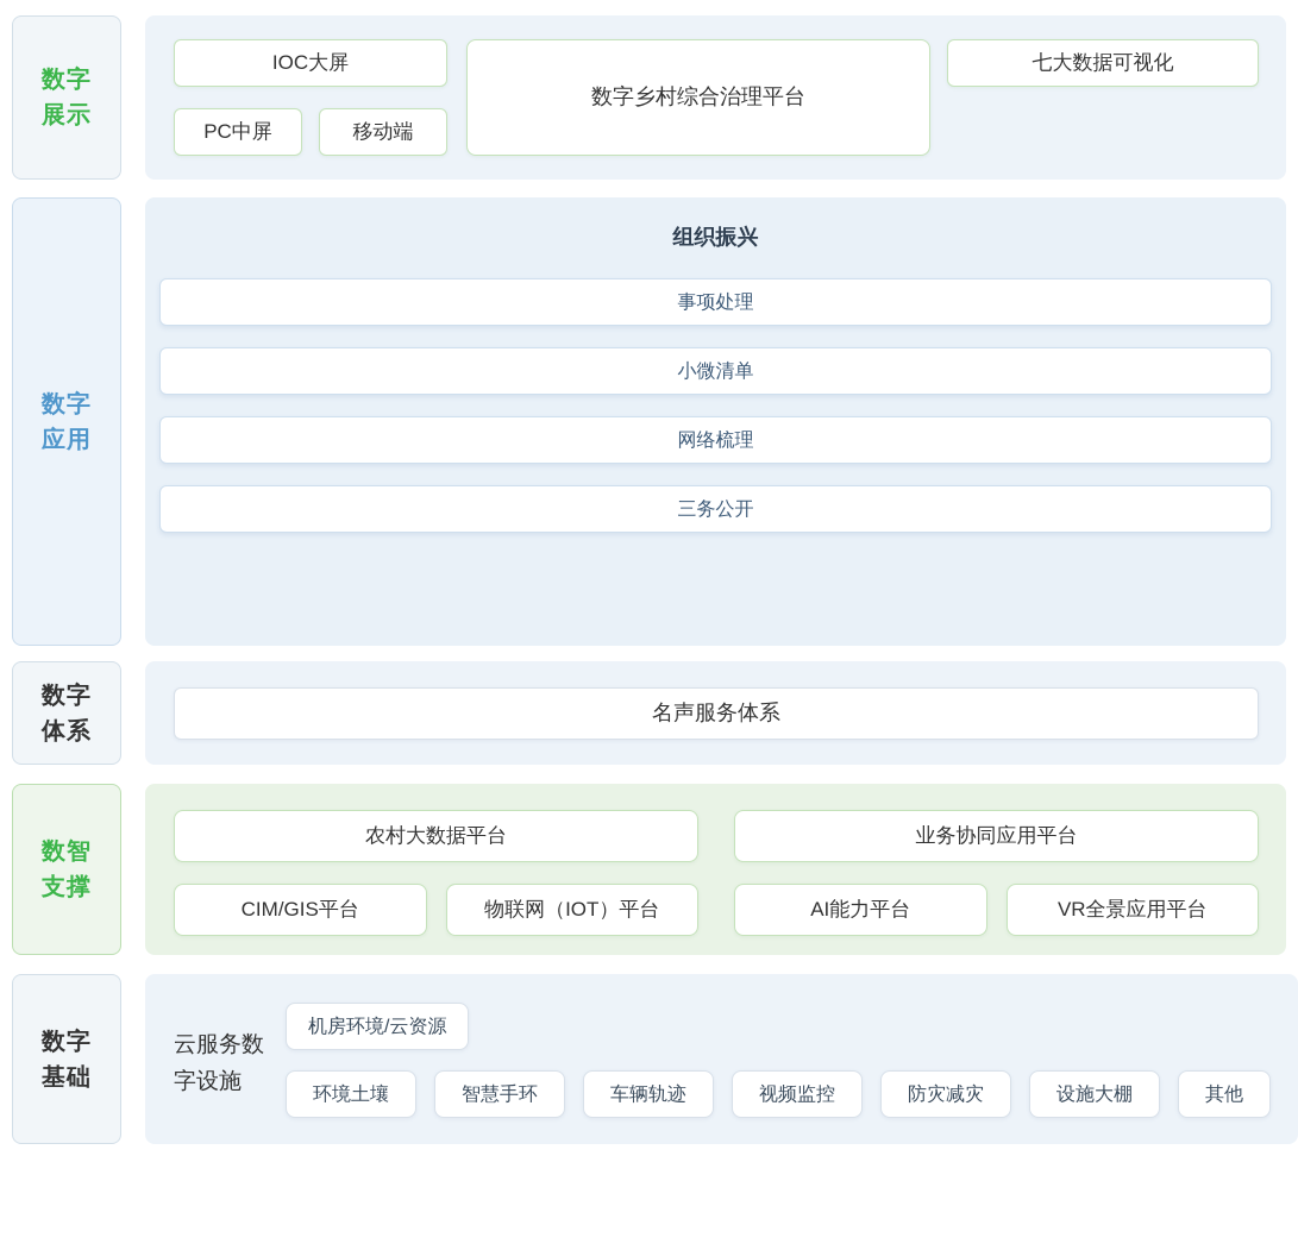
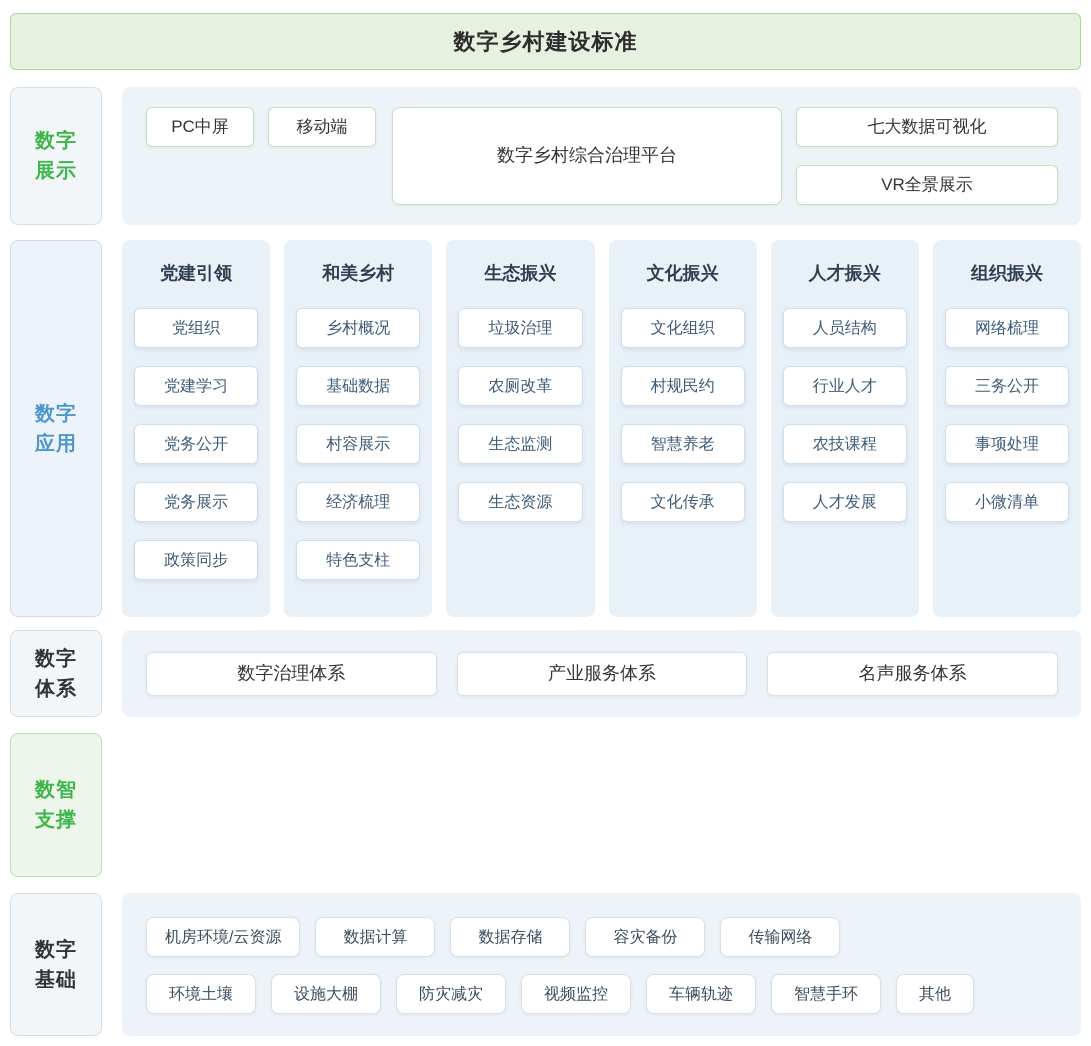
+ 数字乡村建设标准
  数字
  展示
- IOC大屏
  PC中屏
  移动端
  数字乡村综合治理平台
  七大数据可视化
+ VR全景展示
  数字
  应用
+ 党建引领
+ 党组织
+ 党建学习
+ 党务公开
+ 党务展示
+ 政策同步
+ 和美乡村
+ 乡村概况
+ 基础数据
+ 村容展示
+ 经济梳理
+ 特色支柱
+ 生态振兴
+ 垃圾治理
+ 农厕改革
+ 生态监测
+ 生态资源
+ 文化振兴
+ 文化组织
+ 村规民约
+ 智慧养老
+ 文化传承
+ 人才振兴
+ 人员结构
+ 行业人才
+ 农技课程
+ 人才发展
  组织振兴
- 事项处理
+ 网络梳理
- 小微清单
+ 三务公开
- 网络梳理
+ 事项处理
- 三务公开
+ 小微清单
  数字
  体系
+ 数字治理体系
+ 产业服务体系
  名声服务体系
  数智
  支撑
- 农村大数据平台
- CIM/GIS平台
- 物联网（IOT）平台
- 业务协同应用平台
- AI能力平台
- VR全景应用平台
  数字
  基础
- 云服务数字设施
  机房环境/云资源
+ 数据计算
+ 数据存储
+ 容灾备份
+ 传输网络
  环境土壤
- 智慧手环
+ 设施大棚
- 车辆轨迹
+ 防灾减灾
  视频监控
- 防灾减灾
+ 车辆轨迹
- 设施大棚
+ 智慧手环
  其他
